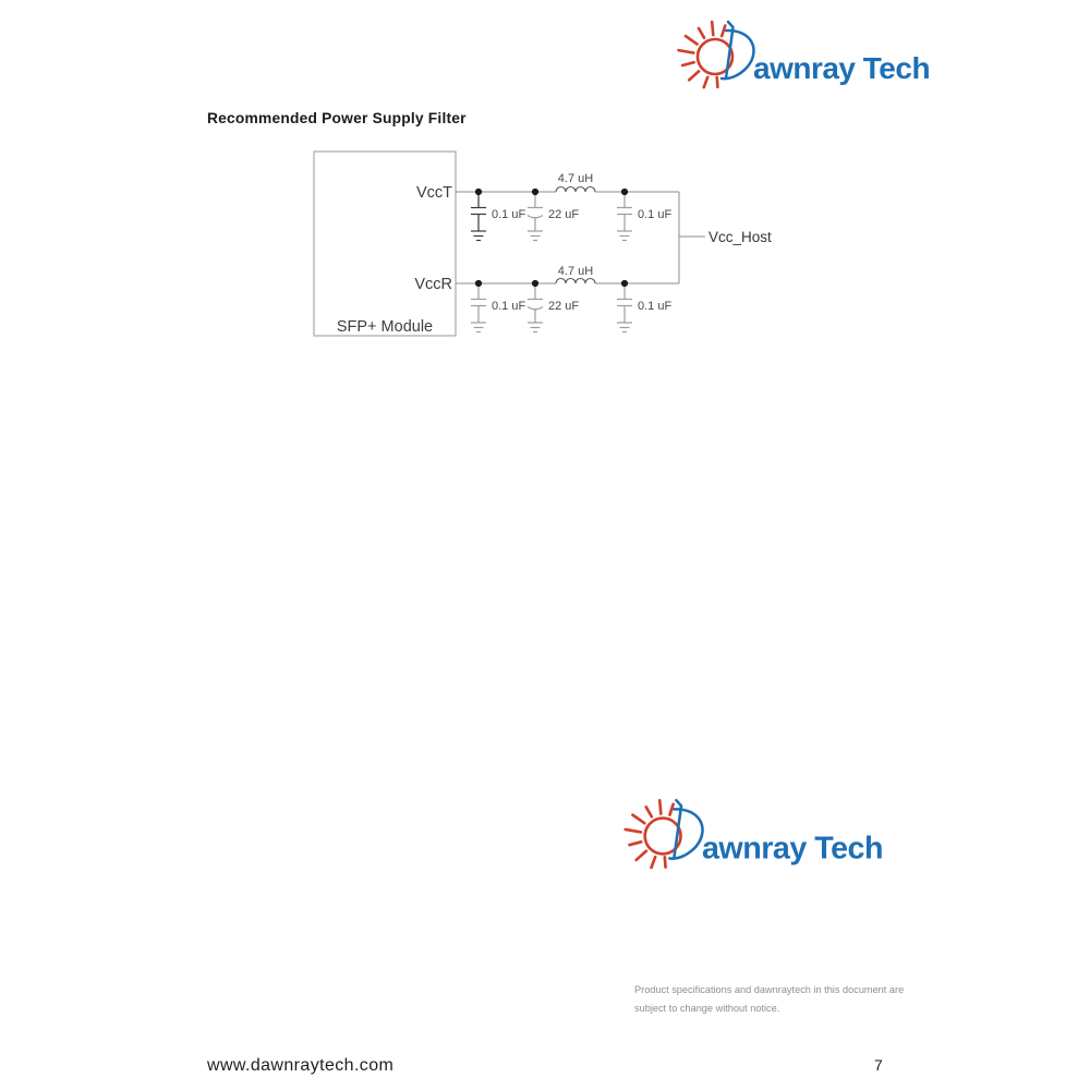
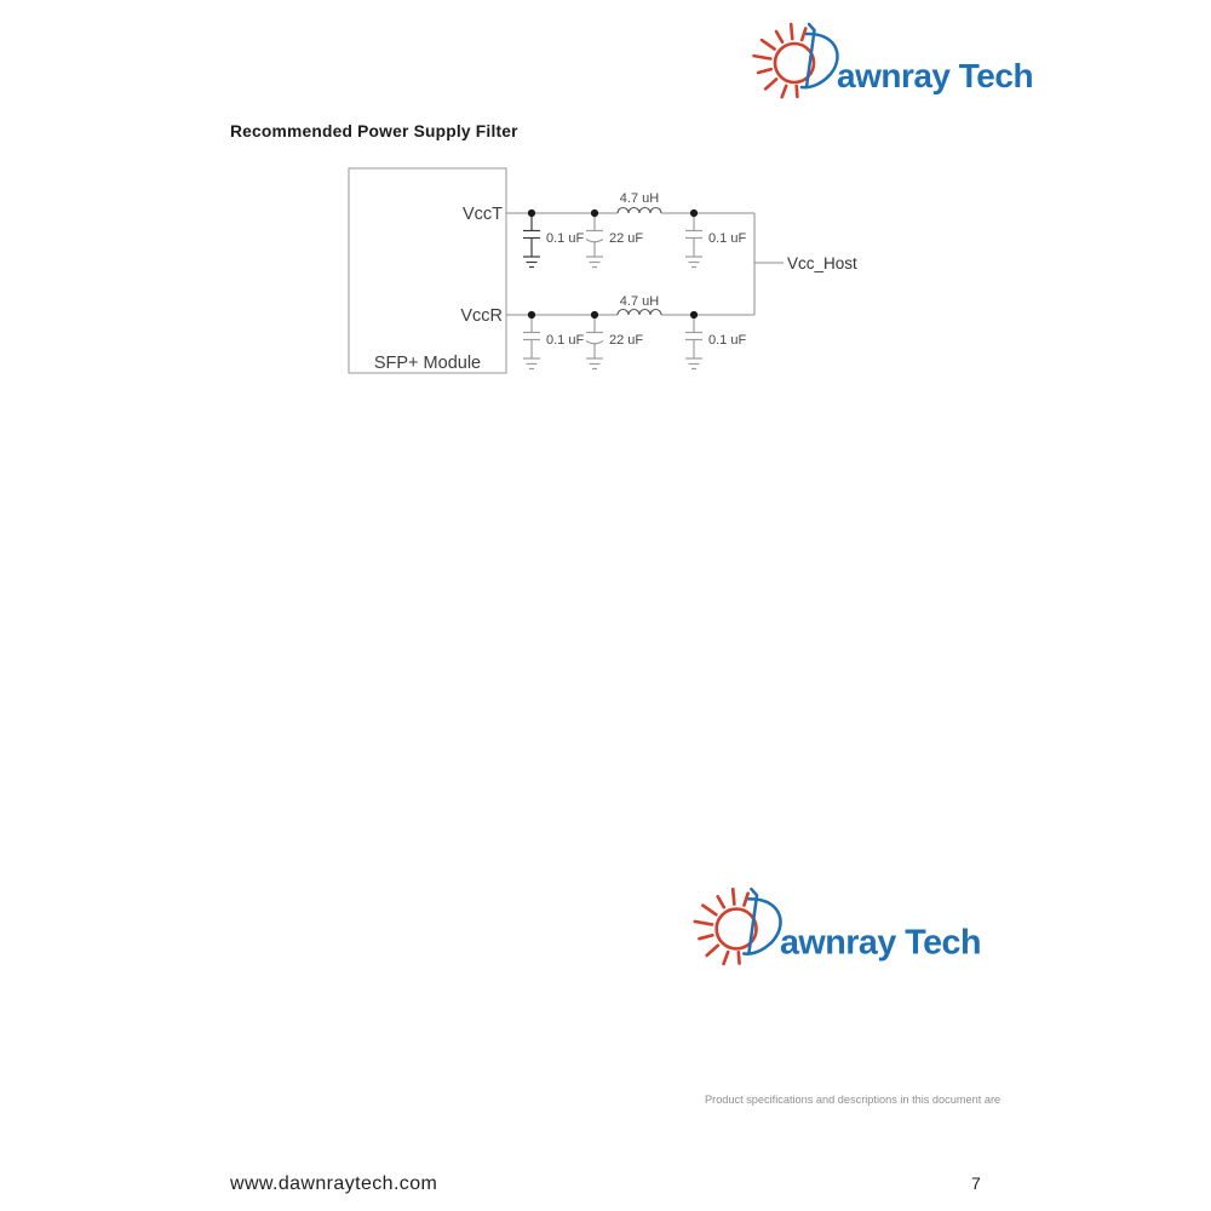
  awnray Tech
  Recommended Power Supply Filter
  VccT
  VccR
  SFP+ Module
  Vcc_Host
  4.7 uH
  4.7 uH
  0.1 uF
  22 uF
  0.1 uF
  0.1 uF
  22 uF
  0.1 uF
  awnray Tech
- Product specifications and dawnraytech in this document are
+ Product specifications and descriptions in this document are
- subject to change without notice.
  www.dawnraytech.com
  7
